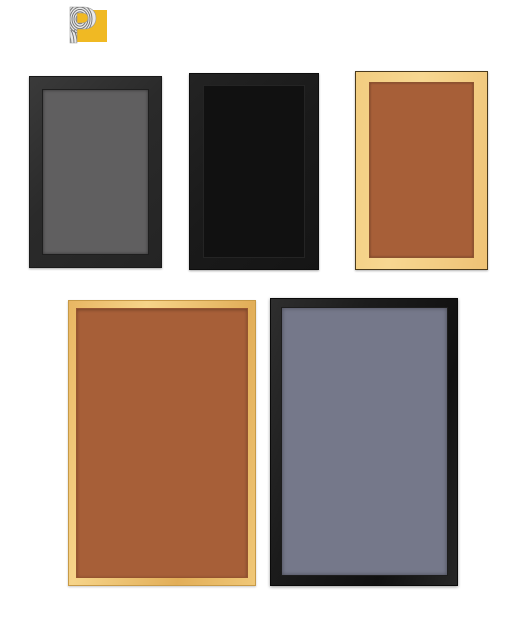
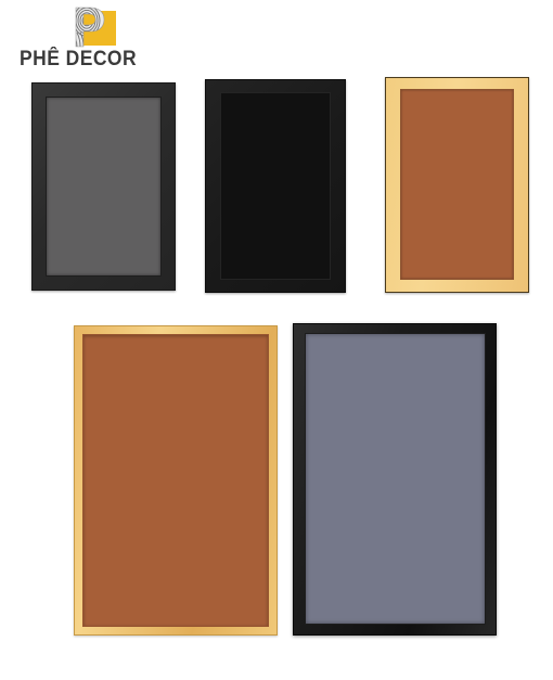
+ PHÊ DECOR
